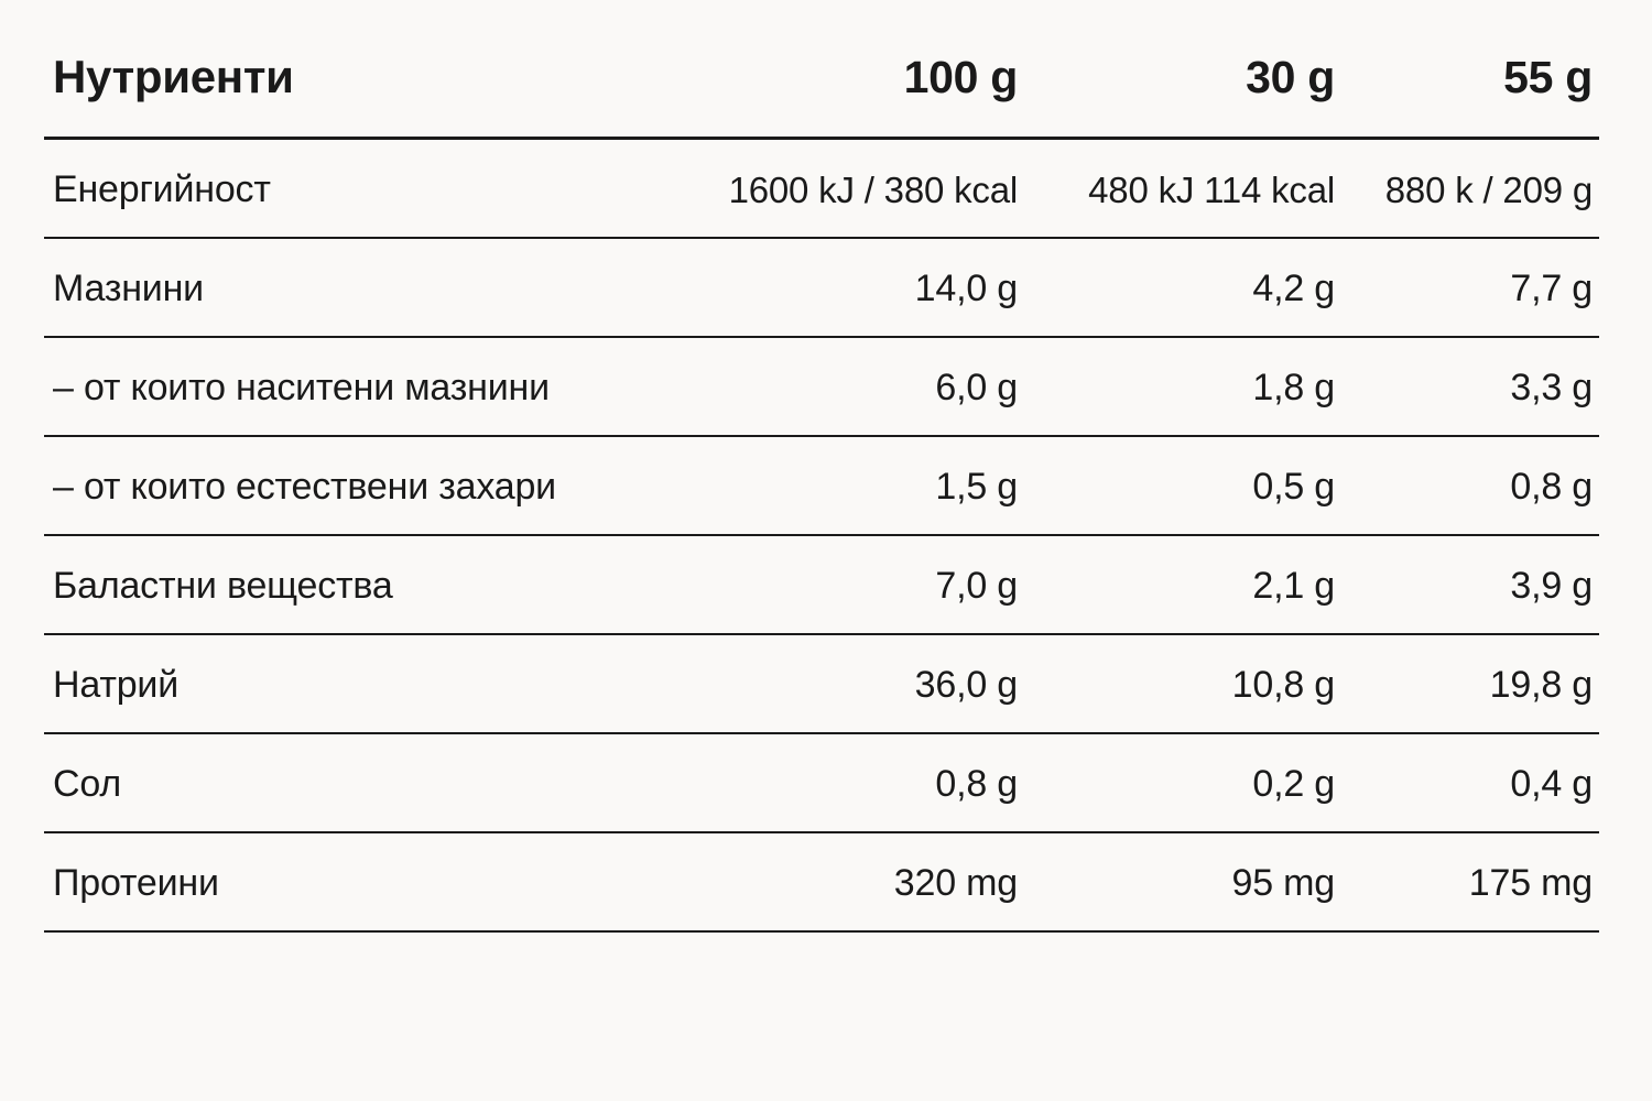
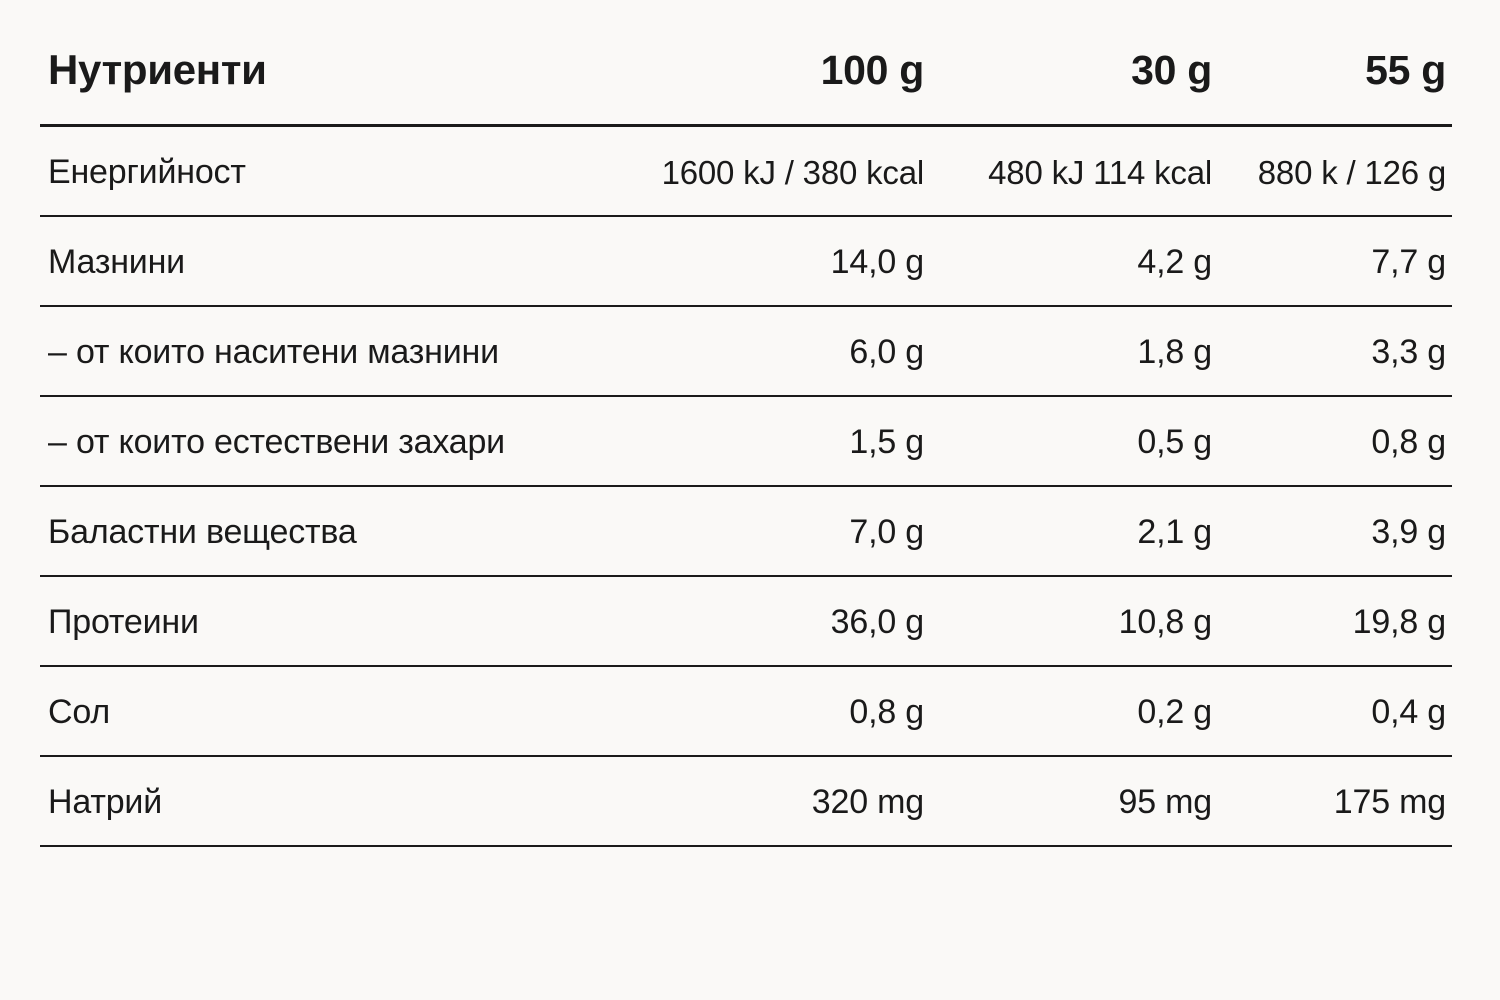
  Нутриенти	100 g	30 g	55 g
- Енергийност	1600 kJ / 380 kcal	480 kJ 114 kcal	880 k / 209 g
+ Енергийност	1600 kJ / 380 kcal	480 kJ 114 kcal	880 k / 126 g
  Мазнини	14,0 g	4,2 g	7,7 g
  – от които наситени мазнини	6,0 g	1,8 g	3,3 g
  – от които естествени захари	1,5 g	0,5 g	0,8 g
  Баластни вещества	7,0 g	2,1 g	3,9 g
- Натрий	36,0 g	10,8 g	19,8 g
+ Протеини	36,0 g	10,8 g	19,8 g
  Сол	0,8 g	0,2 g	0,4 g
- Протеини	320 mg	95 mg	175 mg
+ Натрий	320 mg	95 mg	175 mg
